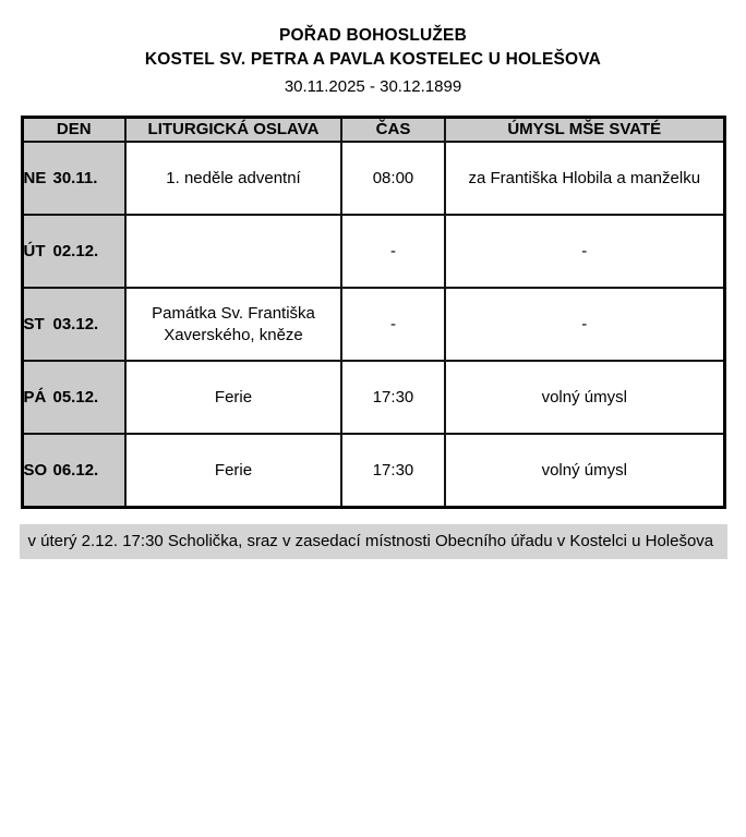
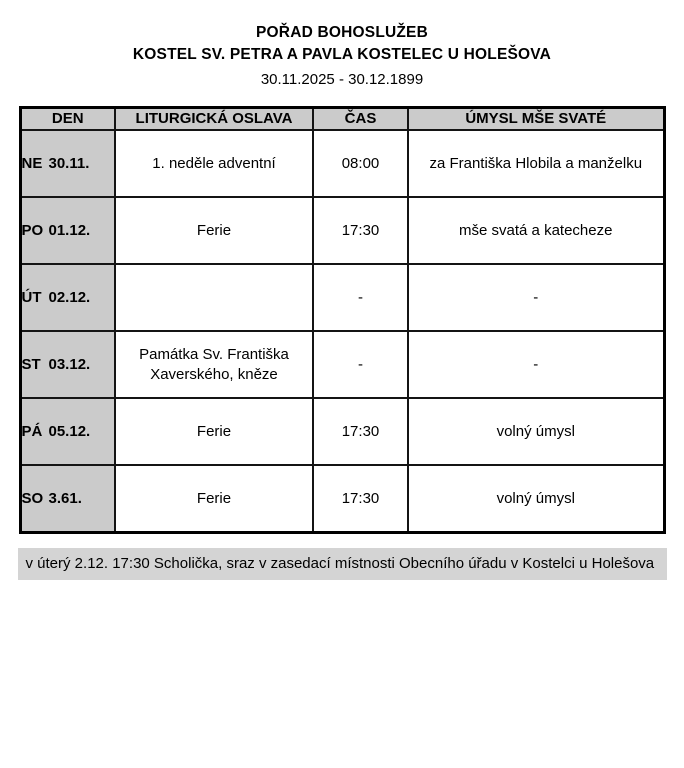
  POŘAD BOHOSLUŽEB
  KOSTEL SV. PETRA A PAVLA KOSTELEC U HOLEŠOVA
  30.11.2025 - 30.12.1899
  DEN	LITURGICKÁ OSLAVA	ČAS	ÚMYSL MŠE SVATÉ
  NE 30.11.	1. neděle adventní	08:00	za Františka Hlobila a manželku
+ PO 01.12.	Ferie	17:30	mše svatá a katecheze
  ÚT 02.12.		-	-
  ST 03.12.	Památka Sv. Františka Xaverského, kněze	-	-
  PÁ 05.12.	Ferie	17:30	volný úmysl
- SO 06.12.	Ferie	17:30	volný úmysl
+ SO 3.61.	Ferie	17:30	volný úmysl
  v úterý 2.12. 17:30 Scholička, sraz v zasedací místnosti Obecního úřadu v Kostelci u Holešova
